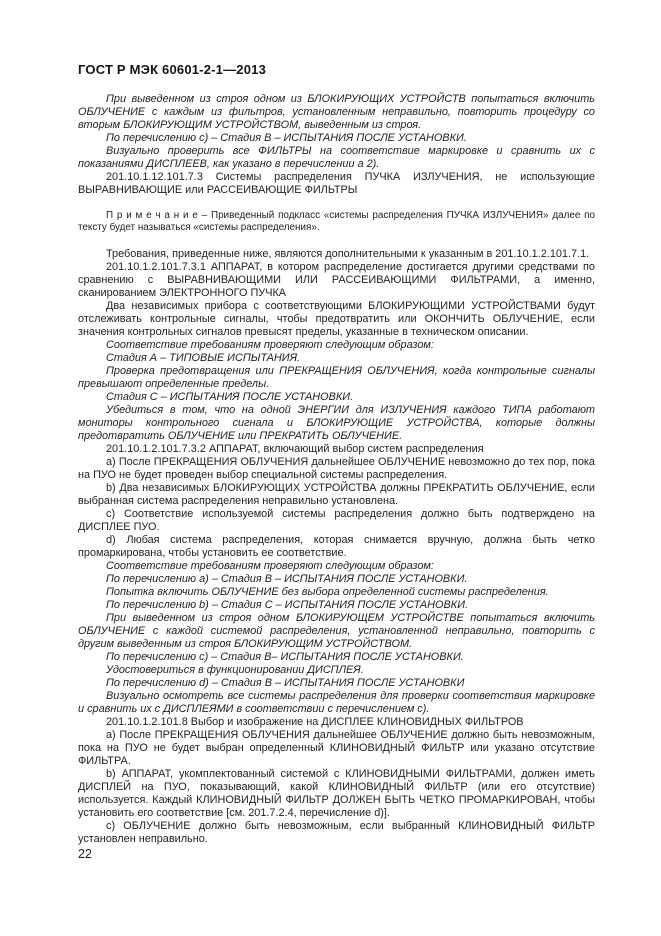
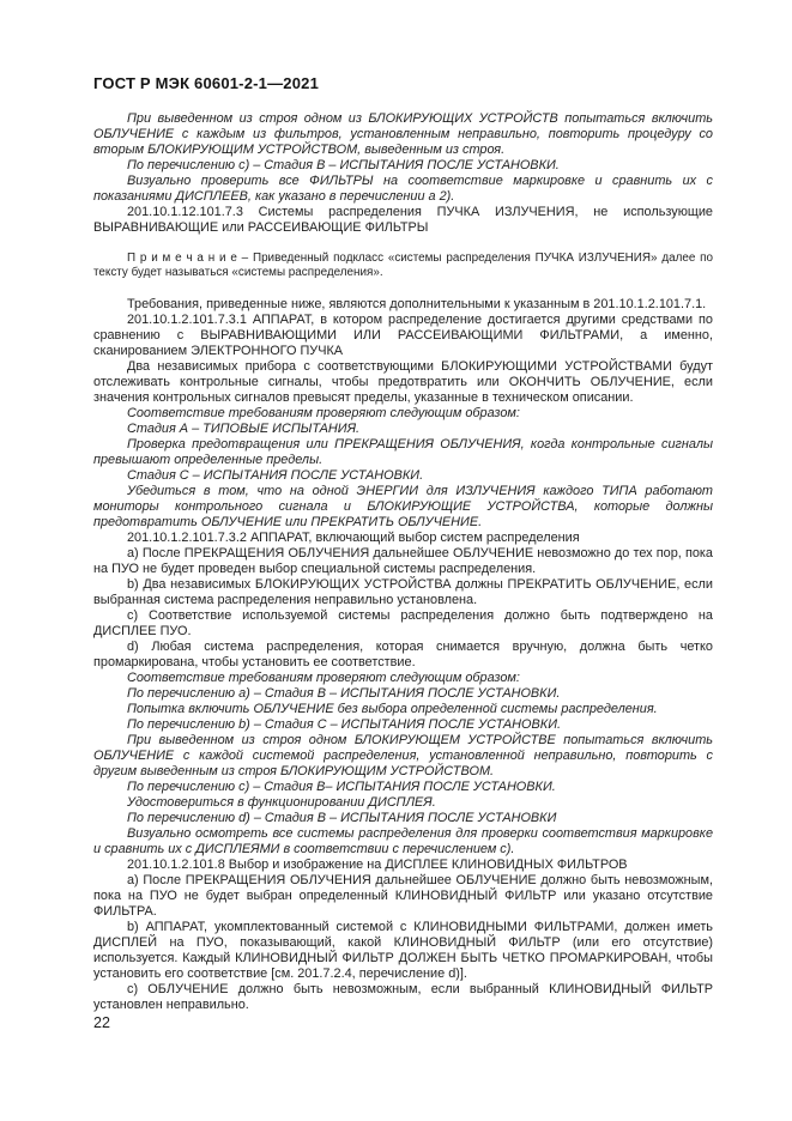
- ГОСТ Р МЭК 60601-2-1—2013
+ ГОСТ Р МЭК 60601-2-1—2021
  При выведенном из строя одном из БЛОКИРУЮЩИХ УСТРОЙСТВ попытаться включить ОБЛУЧЕНИЕ с каждым из фильтров, установленным неправильно, повторить процедуру со вторым БЛОКИРУЮЩИМ УСТРОЙСТВОМ, выведенным из строя.
  По перечислению с) – Стадия В – ИСПЫТАНИЯ ПОСЛЕ УСТАНОВКИ.
  Визуально проверить все ФИЛЬТРЫ на соответствие маркировке и сравнить их с показаниями ДИСПЛЕЕВ, как указано в перечислении а 2).
  201.10.1.12.101.7.3 Системы распределения ПУЧКА ИЗЛУЧЕНИЯ, не использующие ВЫРАВНИВАЮЩИЕ или РАССЕИВАЮЩИЕ ФИЛЬТРЫ
  П р и м е ч а н и е – Приведенный подкласс «системы распределения ПУЧКА ИЗЛУЧЕНИЯ» далее по тексту будет называться «системы распределения».
  Требования, приведенные ниже, являются дополнительными к указанным в 201.10.1.2.101.7.1.
  201.10.1.2.101.7.3.1 АППАРАТ, в котором распределение достигается другими средствами по сравнению с ВЫРАВНИВАЮЩИМИ ИЛИ РАССЕИВАЮЩИМИ ФИЛЬТРАМИ, а именно, сканированием ЭЛЕКТРОННОГО ПУЧКА
  Два независимых прибора с соответствующими БЛОКИРУЮЩИМИ УСТРОЙСТВАМИ будут отслеживать контрольные сигналы, чтобы предотвратить или ОКОНЧИТЬ ОБЛУЧЕНИЕ, если значения контрольных сигналов превысят пределы, указанные в техническом описании.
  Соответствие требованиям проверяют следующим образом:
  Стадия А – ТИПОВЫЕ ИСПЫТАНИЯ.
  Проверка предотвращения или ПРЕКРАЩЕНИЯ ОБЛУЧЕНИЯ, когда контрольные сигналы превышают определенные пределы.
  Стадия С – ИСПЫТАНИЯ ПОСЛЕ УСТАНОВКИ.
  Убедиться в том, что на одной ЭНЕРГИИ для ИЗЛУЧЕНИЯ каждого ТИПА работают мониторы контрольного сигнала и БЛОКИРУЮЩИЕ УСТРОЙСТВА, которые должны предотвратить ОБЛУЧЕНИЕ или ПРЕКРАТИТЬ ОБЛУЧЕНИЕ.
  201.10.1.2.101.7.3.2 АППАРАТ, включающий выбор систем распределения
  a) После ПРЕКРАЩЕНИЯ ОБЛУЧЕНИЯ дальнейшее ОБЛУЧЕНИЕ невозможно до тех пор, пока на ПУО не будет проведен выбор специальной системы распределения.
  b) Два независимых БЛОКИРУЮЩИХ УСТРОЙСТВА должны ПРЕКРАТИТЬ ОБЛУЧЕНИЕ, если выбранная система распределения неправильно установлена.
  c) Соответствие используемой системы распределения должно быть подтверждено на ДИСПЛЕЕ ПУО.
  d) Любая система распределения, которая снимается вручную, должна быть четко промаркирована, чтобы установить ее соответствие.
  Соответствие требованиям проверяют следующим образом:
  По перечислению a) – Стадия В – ИСПЫТАНИЯ ПОСЛЕ УСТАНОВКИ.
  Попытка включить ОБЛУЧЕНИЕ без выбора определенной системы распределения.
  По перечислению b) – Стадия С – ИСПЫТАНИЯ ПОСЛЕ УСТАНОВКИ.
  При выведенном из строя одном БЛОКИРУЮЩЕМ УСТРОЙСТВЕ попытаться включить ОБЛУЧЕНИЕ с каждой системой распределения, установленной неправильно, повторить с другим выведенным из строя БЛОКИРУЮЩИМ УСТРОЙСТВОМ.
  По перечислению с) – Стадия В– ИСПЫТАНИЯ ПОСЛЕ УСТАНОВКИ.
  Удостовериться в функционировании ДИСПЛЕЯ.
  По перечислению d) – Стадия В – ИСПЫТАНИЯ ПОСЛЕ УСТАНОВКИ
  Визуально осмотреть все системы распределения для проверки соответствия маркировке и сравнить их с ДИСПЛЕЯМИ в соответствии с перечислением с).
  201.10.1.2.101.8 Выбор и изображение на ДИСПЛЕЕ КЛИНОВИДНЫХ ФИЛЬТРОВ
  a) После ПРЕКРАЩЕНИЯ ОБЛУЧЕНИЯ дальнейшее ОБЛУЧЕНИЕ должно быть невозможным, пока на ПУО не будет выбран определенный КЛИНОВИДНЫЙ ФИЛЬТР или указано отсутствие ФИЛЬТРА.
  b) АППАРАТ, укомплектованный системой с КЛИНОВИДНЫМИ ФИЛЬТРАМИ, должен иметь ДИСПЛЕЙ на ПУО, показывающий, какой КЛИНОВИДНЫЙ ФИЛЬТР (или его отсутствие) используется. Каждый КЛИНОВИДНЫЙ ФИЛЬТР ДОЛЖЕН БЫТЬ ЧЕТКО ПРОМАРКИРОВАН, чтобы установить его соответствие [см. 201.7.2.4, перечисление d)].
  c) ОБЛУЧЕНИЕ должно быть невозможным, если выбранный КЛИНОВИДНЫЙ ФИЛЬТР установлен неправильно.
  22
